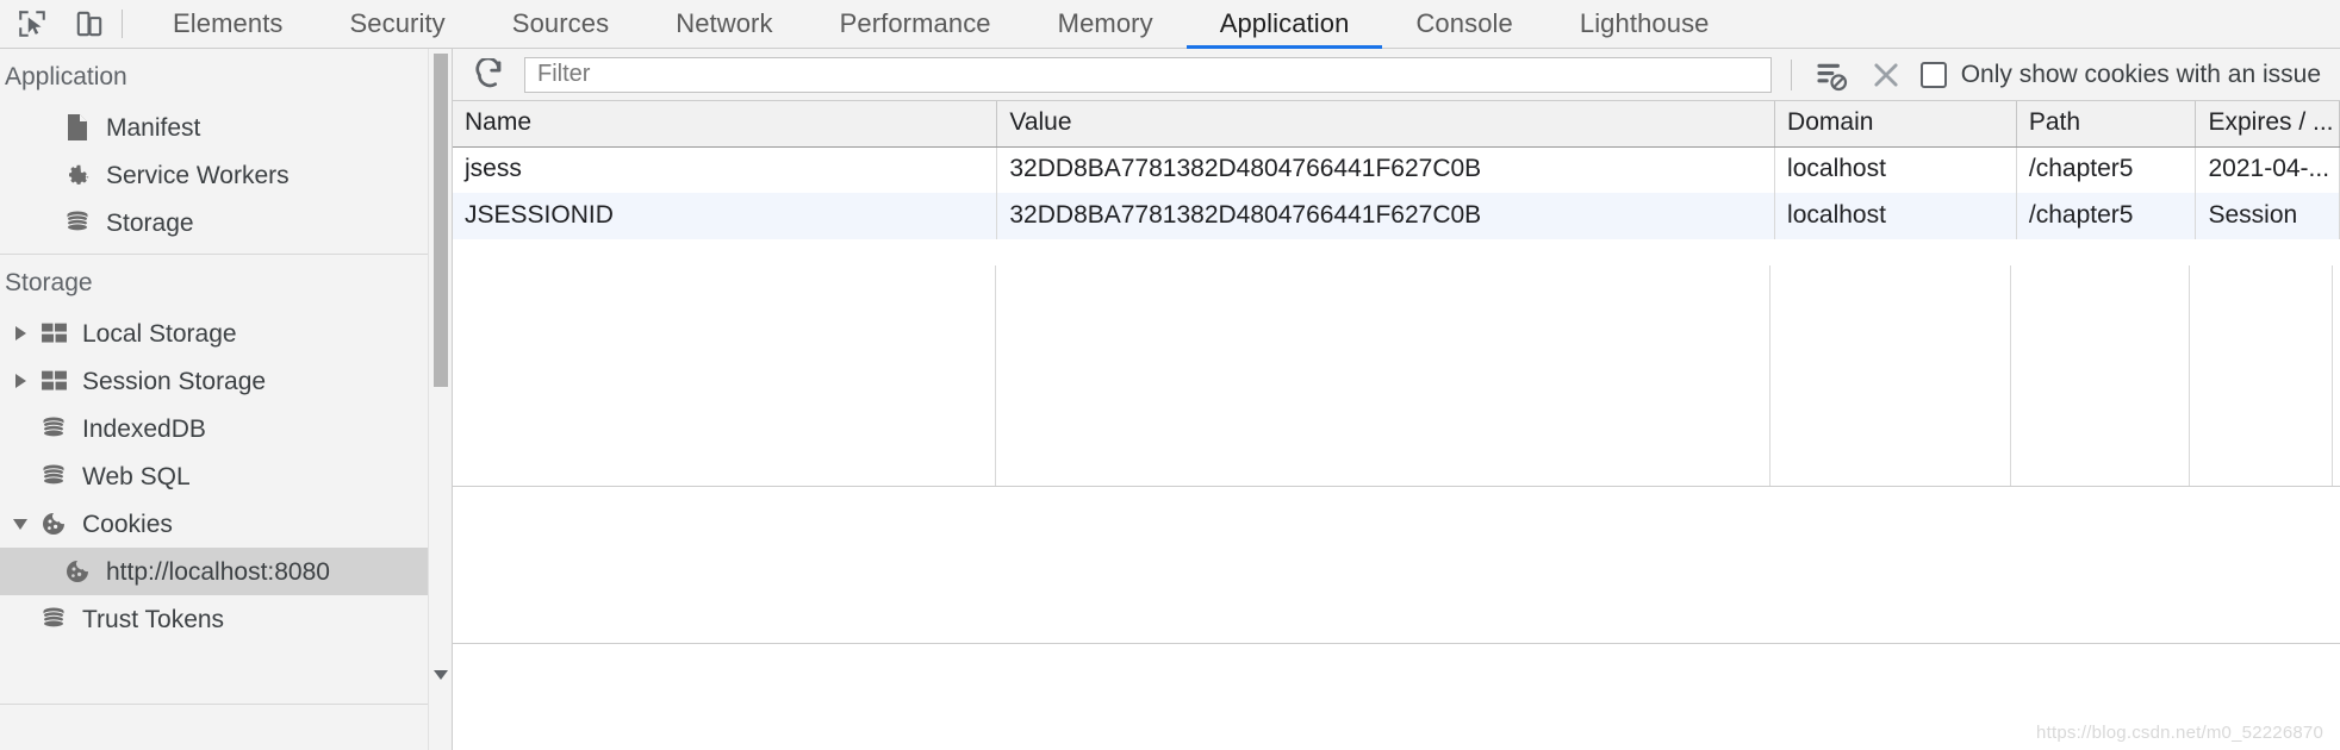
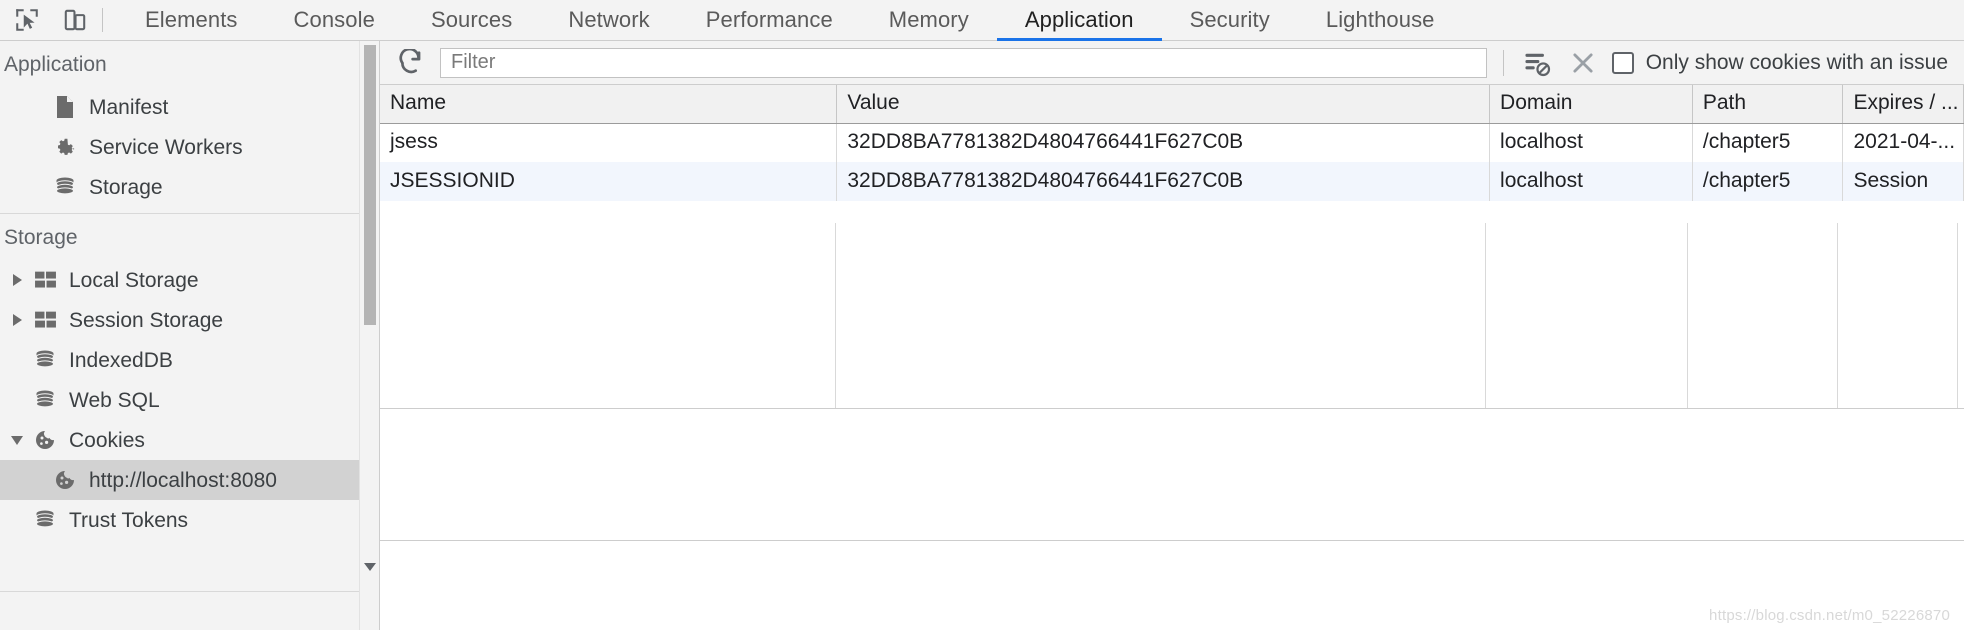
  Elements
- Security
+ Console
  Sources
  Network
  Performance
  Memory
  Application
- Console
+ Security
  Lighthouse
  Application
  Manifest
  Service Workers
  Storage
  Storage
  Local Storage
  Session Storage
  IndexedDB
  Web SQL
  Cookies
  http://localhost:8080
  Trust Tokens
  Filter
  Only show cookies with an issue
  Name	Value	Domain	Path	Expires / ...
  jsess	32DD8BA7781382D4804766441F627C0B	localhost	/chapter5	2021-04-...
  JSESSIONID	32DD8BA7781382D4804766441F627C0B	localhost	/chapter5	Session
  https://blog.csdn.net/m0_52226870
